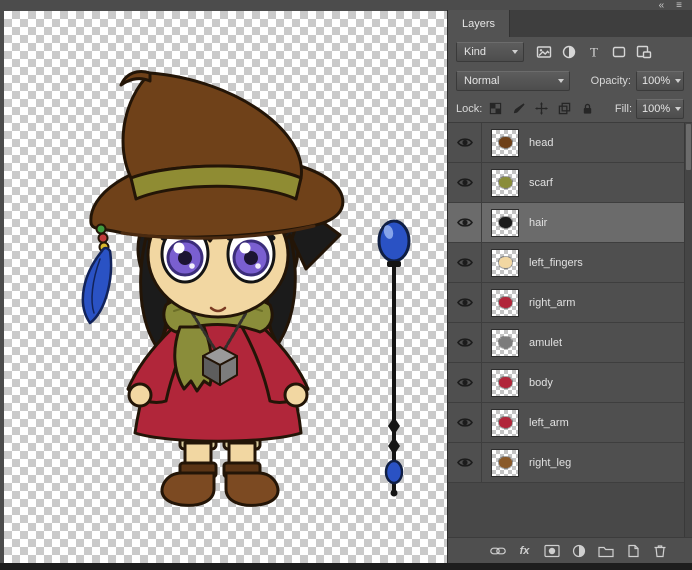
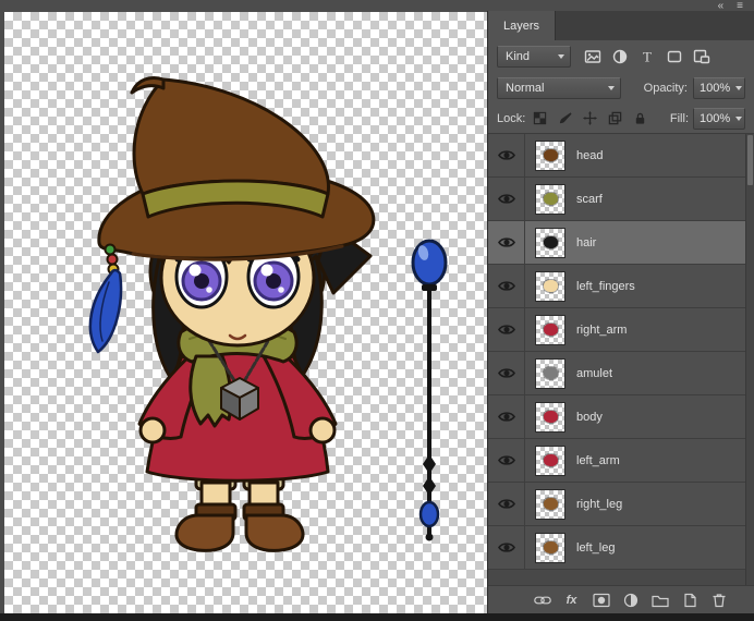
  «
  ≡
  Layers
  Kind
  T
  Normal
  Opacity:
  100%
  Lock:
  Fill:
  100%
  head
  scarf
  hair
  left_fingers
  right_arm
  amulet
  body
  left_arm
  right_leg
+ left_leg
  fx
